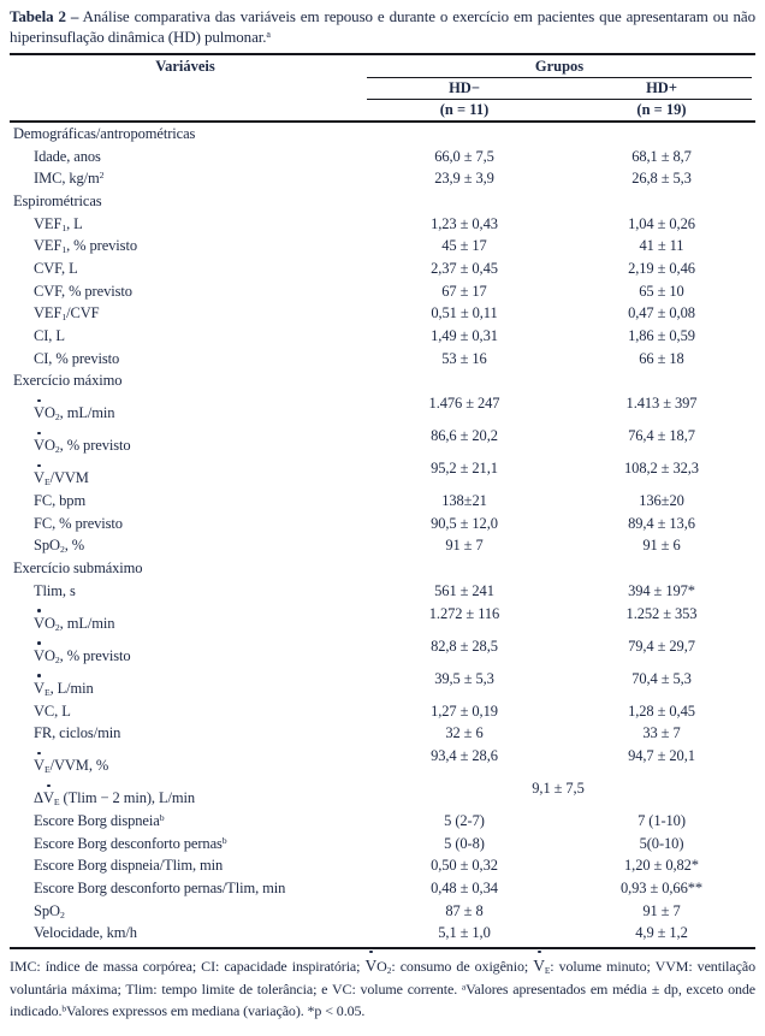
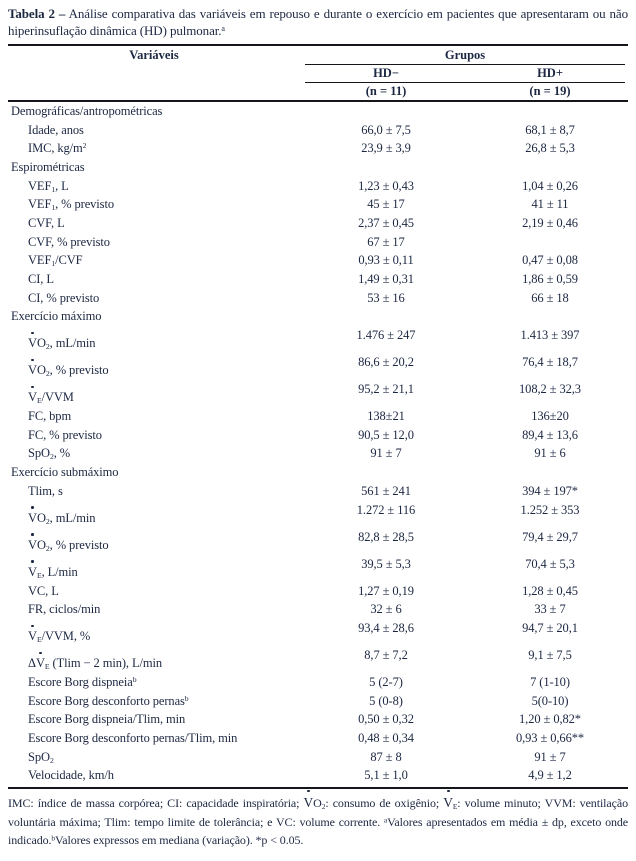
  Tabela 2 – Análise comparativa das variáveis em repouso e durante o exercício em pacientes que apresentaram ou não hiperinsuflação dinâmica (HD) pulmonar.a
  Variáveis
  Grupos
  HD−
  HD+
  (n = 11)
  (n = 19)
  Demográficas/antropométricas
  Idade, anos
  66,0 ± 7,5
  68,1 ± 8,7
  IMC, kg/m2
  23,9 ± 3,9
  26,8 ± 5,3
  Espirométricas
  VEF1, L
  1,23 ± 0,43
  1,04 ± 0,26
  VEF1, % previsto
  45 ± 17
  41 ± 11
  CVF, L
  2,37 ± 0,45
  2,19 ± 0,46
  CVF, % previsto
  67 ± 17
- 65 ± 10
  VEF1/CVF
- 0,51 ± 0,11
+ 0,93 ± 0,11
  0,47 ± 0,08
  CI, L
  1,49 ± 0,31
  1,86 ± 0,59
  CI, % previsto
  53 ± 16
  66 ± 18
  Exercício máximo
  VO2, mL/min
  1.476 ± 247
  1.413 ± 397
  VO2, % previsto
  86,6 ± 20,2
  76,4 ± 18,7
  VE/VVM
  95,2 ± 21,1
  108,2 ± 32,3
  FC, bpm
  138±21
  136±20
  FC, % previsto
  90,5 ± 12,0
  89,4 ± 13,6
  SpO2, %
  91 ± 7
  91 ± 6
  Exercício submáximo
  Tlim, s
  561 ± 241
  394 ± 197*
  VO2, mL/min
  1.272 ± 116
  1.252 ± 353
  VO2, % previsto
  82,8 ± 28,5
  79,4 ± 29,7
  VE, L/min
  39,5 ± 5,3
  70,4 ± 5,3
  VC, L
  1,27 ± 0,19
  1,28 ± 0,45
  FR, ciclos/min
  32 ± 6
  33 ± 7
  VE/VVM, %
  93,4 ± 28,6
  94,7 ± 20,1
  ΔVE (Tlim − 2 min), L/min
+ 8,7 ± 7,2
  9,1 ± 7,5
  Escore Borg dispneiab
  5 (2-7)
  7 (1-10)
  Escore Borg desconforto pernasb
  5 (0-8)
  5(0-10)
  Escore Borg dispneia/Tlim, min
  0,50 ± 0,32
  1,20 ± 0,82*
  Escore Borg desconforto pernas/Tlim, min
  0,48 ± 0,34
  0,93 ± 0,66**
  SpO2
  87 ± 8
  91 ± 7
  Velocidade, km/h
  5,1 ± 1,0
  4,9 ± 1,2
  IMC: índice de massa corpórea; CI: capacidade inspiratória; VO2: consumo de oxigênio; VE: volume minuto; VVM: ventilação voluntária máxima; Tlim: tempo limite de tolerância; e VC: volume corrente. aValores apresentados em média ± dp, exceto onde indicado.bValores expressos em mediana (variação). *p < 0.05.
